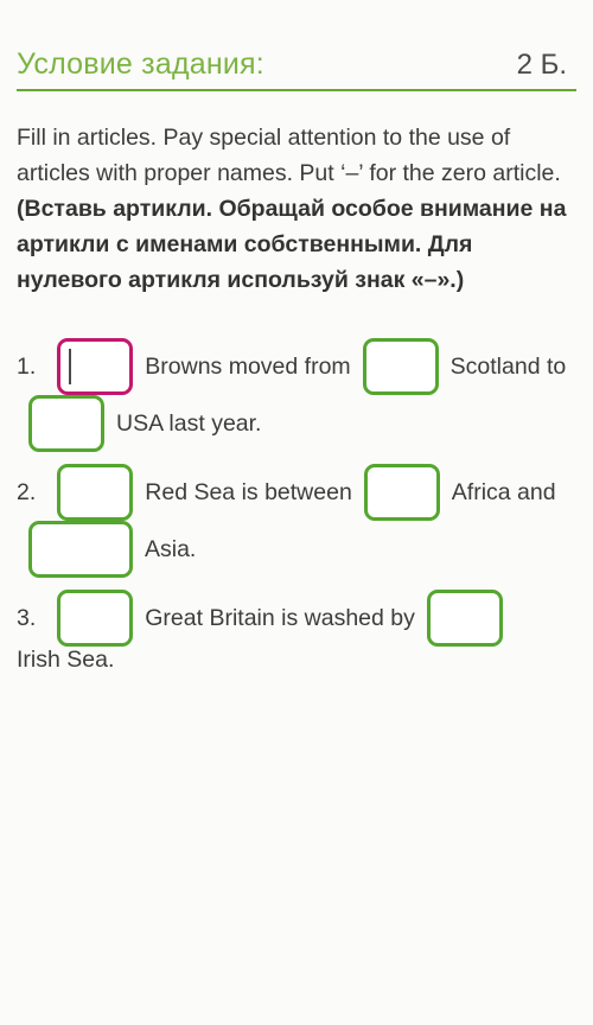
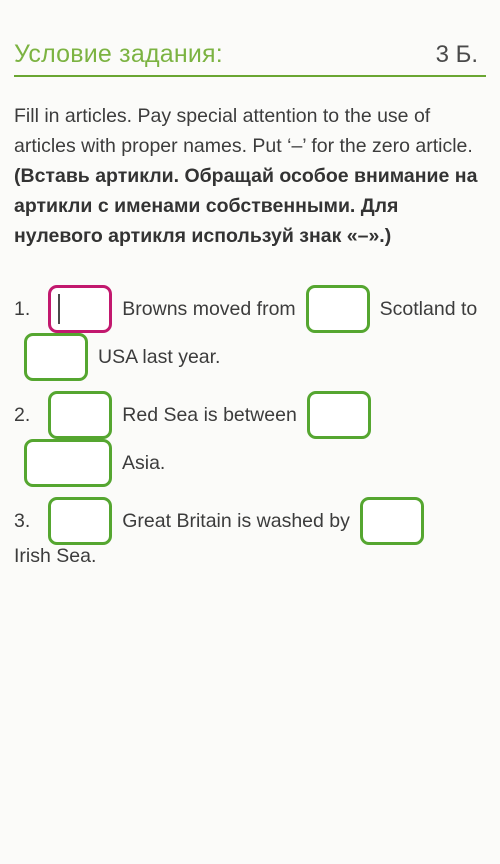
  Условие задания:
- 2 Б.
+ 3 Б.
  Fill in articles. Pay special attention to the use of articles with proper names. Put ‘–’ for the zero article.
  (Вставь артикли. Обращай особое внимание на артикли с именами собственными. Для нулевого артикля используй знак «–».)
  1.
  Browns moved from
  Scotland to
  USA last year.
  2.
  Red Sea is between
- Africa and
  Asia.
  3.
  Great Britain is washed by
  Irish Sea.
